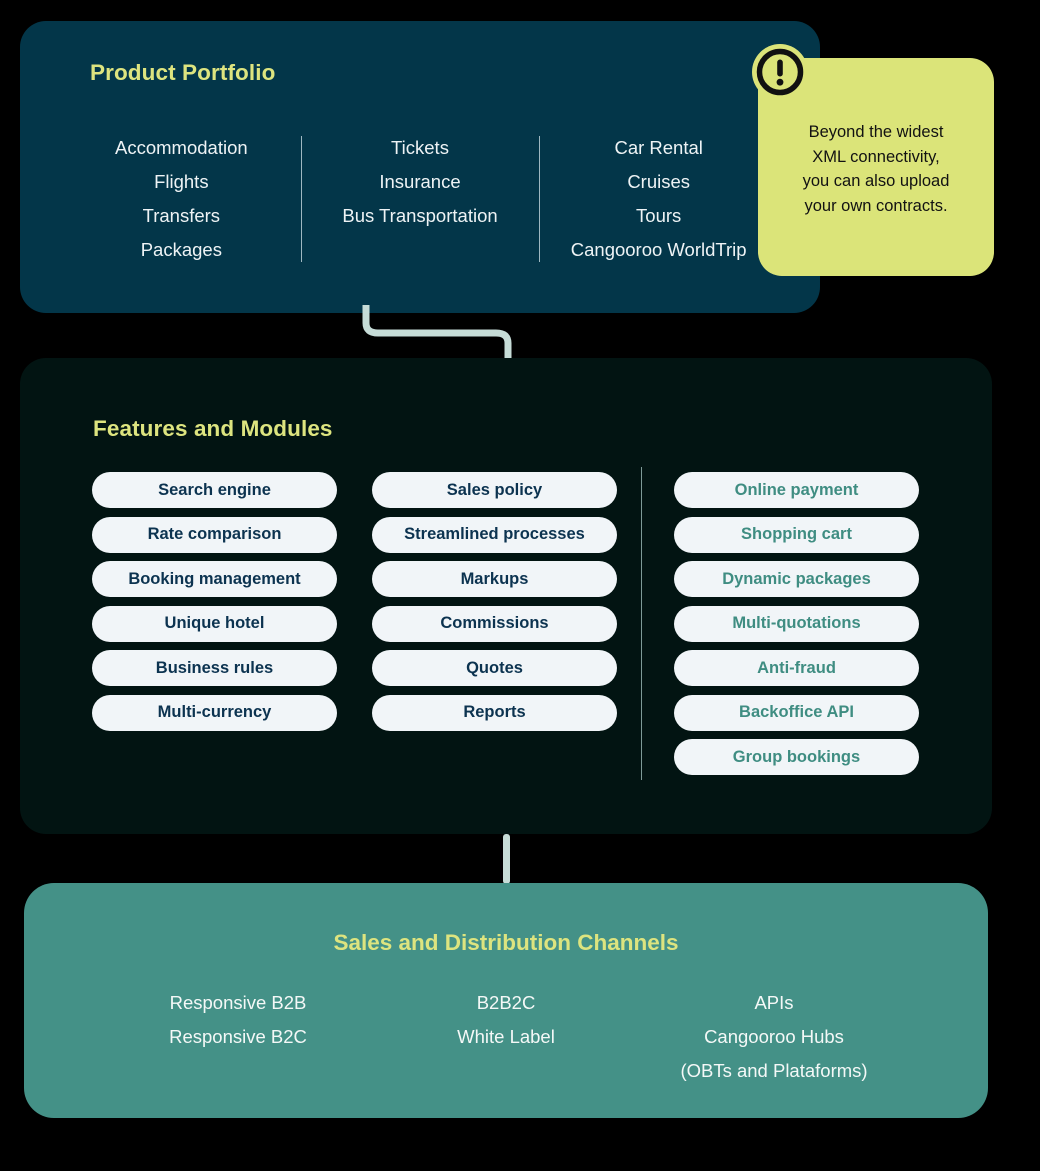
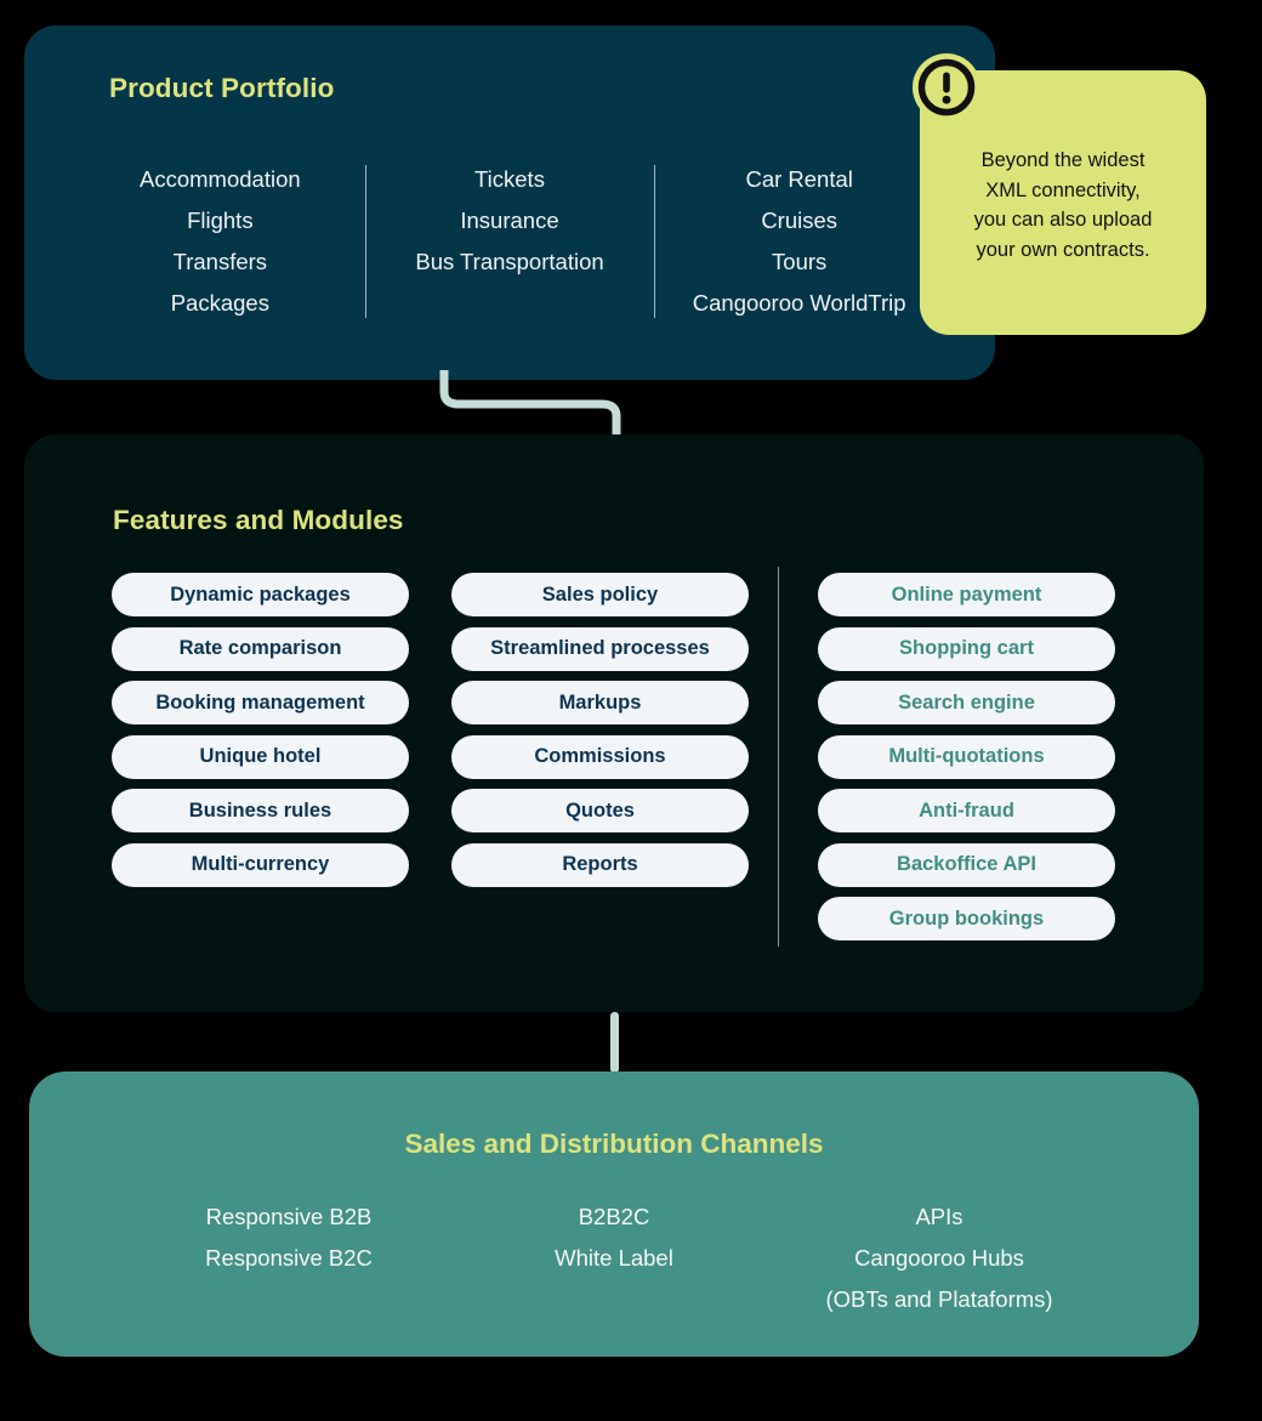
  Product Portfolio
  Accommodation
  Flights
  Transfers
  Packages
  Tickets
  Insurance
  Bus Transportation
  Car Rental
  Cruises
  Tours
  Cangooroo WorldTrip
  Beyond the widest
  XML connectivity,
  you can also upload
  your own contracts.
  Features and Modules
- Search engine
+ Dynamic packages
  Rate comparison
  Booking management
  Unique hotel
  Business rules
  Multi-currency
  Sales policy
  Streamlined processes
  Markups
  Commissions
  Quotes
  Reports
  Online payment
  Shopping cart
- Dynamic packages
+ Search engine
  Multi-quotations
  Anti-fraud
  Backoffice API
  Group bookings
  Sales and Distribution Channels
  Responsive B2B
  Responsive B2C
  B2B2C
  White Label
  APIs
  Cangooroo Hubs
  (OBTs and Plataforms)
